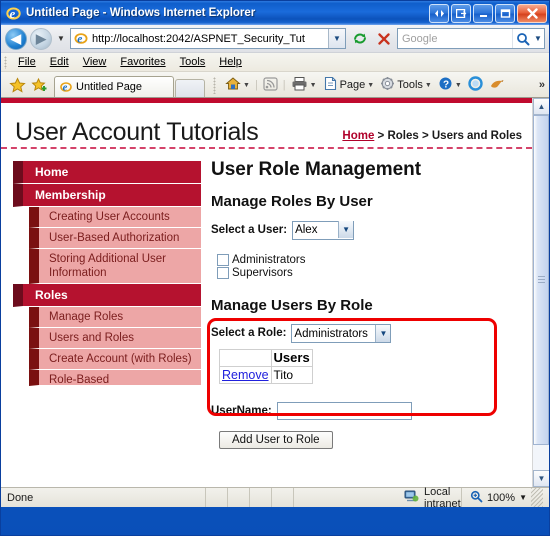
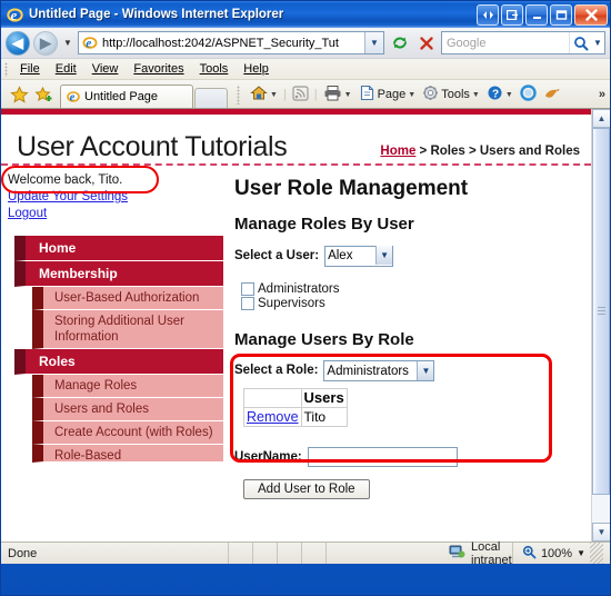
  e
  Untitled Page - Windows Internet Explorer
  ◀
  ▶
  ▼
  e
  http://localhost:2042/ASPNET_Security_Tut
  ▼
  Google
  ▼
  File
  Edit
  View
  Favorites
  Tools
  Help
  e
  Untitled Page
  |
  |
  Page
  Tools
  ?
  »
  User Account Tutorials
  Home > Roles > Users and Roles
+ Welcome back, Tito.
+ Update Your Settings
+ Logout
  Home
  Membership
- Creating User Accounts
  User-Based Authorization
  Storing Additional User Information
  Roles
  Manage Roles
  Users and Roles
  Create Account (with Roles)
  Role-Based
  User Role Management
  Manage Roles By User
  Select a User:
  Alex
  ▼
  Administrators
  Supervisors
  Manage Users By Role
  Select a Role:
  Administrators
  ▼
  	Users
  Remove	Tito
  UserName:
  Add User to Role
  ▲
  ▼
  Done
  Local intranet
  100%
  ▼
